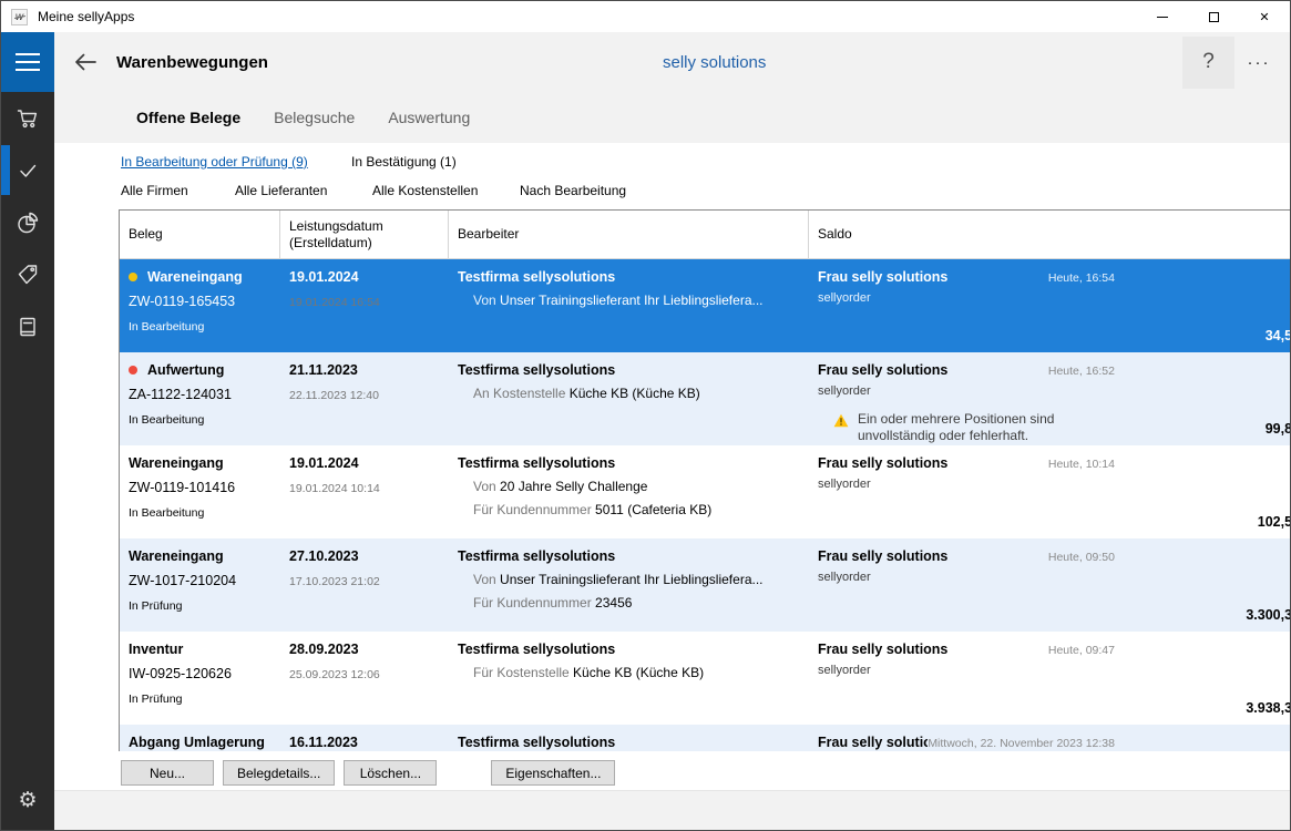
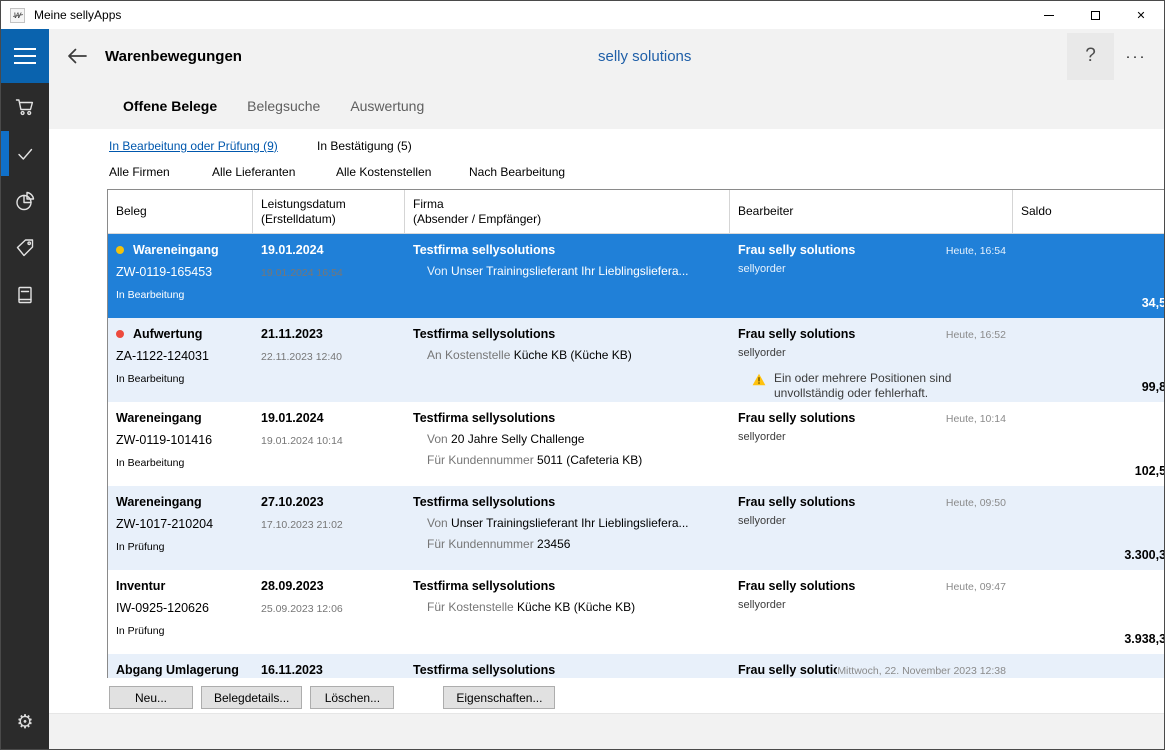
  w
  Meine sellyApps
  ✕
  ⚙
  Warenbewegungen
  selly solutions
  ?
  ···
  Offene Belege
  Belegsuche
  Auswertung
  In Bearbeitung oder Prüfung (9)
- In Bestätigung (1)
+ In Bestätigung (5)
  Alle Firmen
  Alle Lieferanten
  Alle Kostenstellen
  Nach Bearbeitung
  Beleg
  Leistungsdatum
  (Erstelldatum)
+ Firma
+ (Absender / Empfänger)
  Bearbeiter
  Saldo
  Wareneingang
  ZW-0119-165453
  In Bearbeitung
  19.01.2024
  19.01.2024 16:54
  Testfirma sellysolutions
  Von Unser Trainingslieferant Ihr Lieblingsliefera...
  Frau selly solutions
  Heute, 16:54
  sellyorder
  34,5
  Aufwertung
  ZA-1122-124031
  In Bearbeitung
  21.11.2023
  22.11.2023 12:40
  Testfirma sellysolutions
  An Kostenstelle Küche KB (Küche KB)
  Frau selly solutions
  Heute, 16:52
  sellyorder
  Ein oder mehrere Positionen sind unvollständig oder fehlerhaft.
  99,8
  Wareneingang
  ZW-0119-101416
  In Bearbeitung
  19.01.2024
  19.01.2024 10:14
  Testfirma sellysolutions
  Von 20 Jahre Selly Challenge
  Für Kundennummer 5011 (Cafeteria KB)
  Frau selly solutions
  Heute, 10:14
  sellyorder
  102,5
  Wareneingang
  ZW-1017-210204
  In Prüfung
  27.10.2023
  17.10.2023 21:02
  Testfirma sellysolutions
  Von Unser Trainingslieferant Ihr Lieblingsliefera...
  Für Kundennummer 23456
  Frau selly solutions
  Heute, 09:50
  sellyorder
  3.300,3
  Inventur
  IW-0925-120626
  In Prüfung
  28.09.2023
  25.09.2023 12:06
  Testfirma sellysolutions
  Für Kostenstelle Küche KB (Küche KB)
  Frau selly solutions
  Heute, 09:47
  sellyorder
  3.938,3
  Abgang Umlagerung
  16.11.2023
  Testfirma sellysolutions
  Frau selly solutio
  Mittwoch, 22. November 2023 12:38
  Neu...
  Belegdetails...
  Löschen...
  Eigenschaften...
